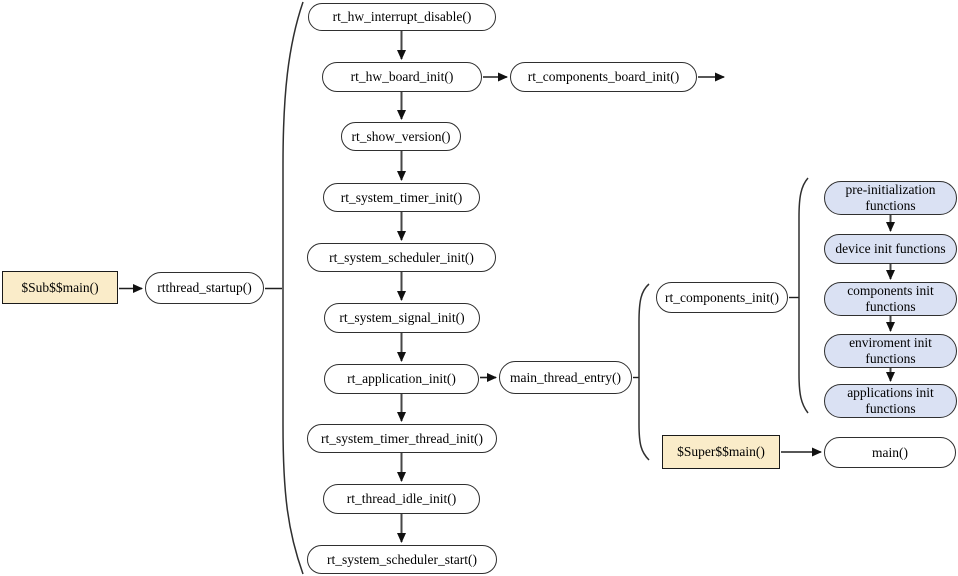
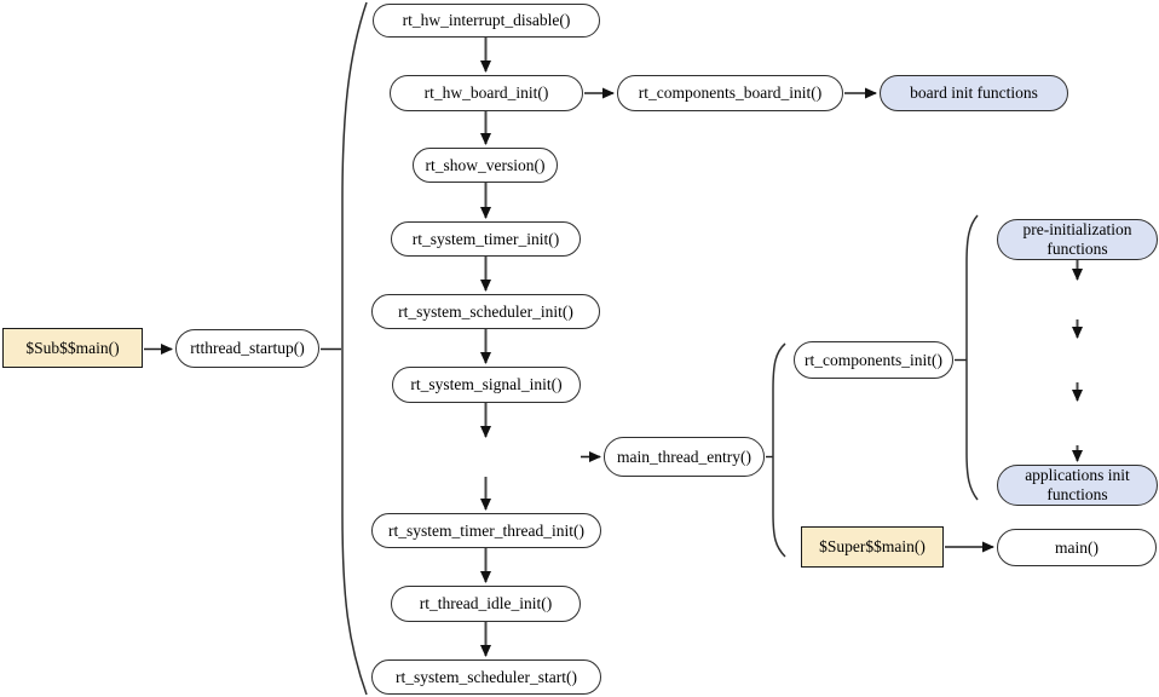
  $Sub$$main()
  $Super$$main()
  rtthread_startup()
  rt_hw_interrupt_disable()
  rt_hw_board_init()
  rt_components_board_init()
+ board init functions
  rt_show_version()
  rt_system_timer_init()
  rt_system_scheduler_init()
  rt_system_signal_init()
- rt_application_init()
  rt_system_timer_thread_init()
  rt_thread_idle_init()
  rt_system_scheduler_start()
  main_thread_entry()
  rt_components_init()
  main()
  pre-initialization functions
- device init functions
- components init functions
- enviroment init functions
  applications init functions
